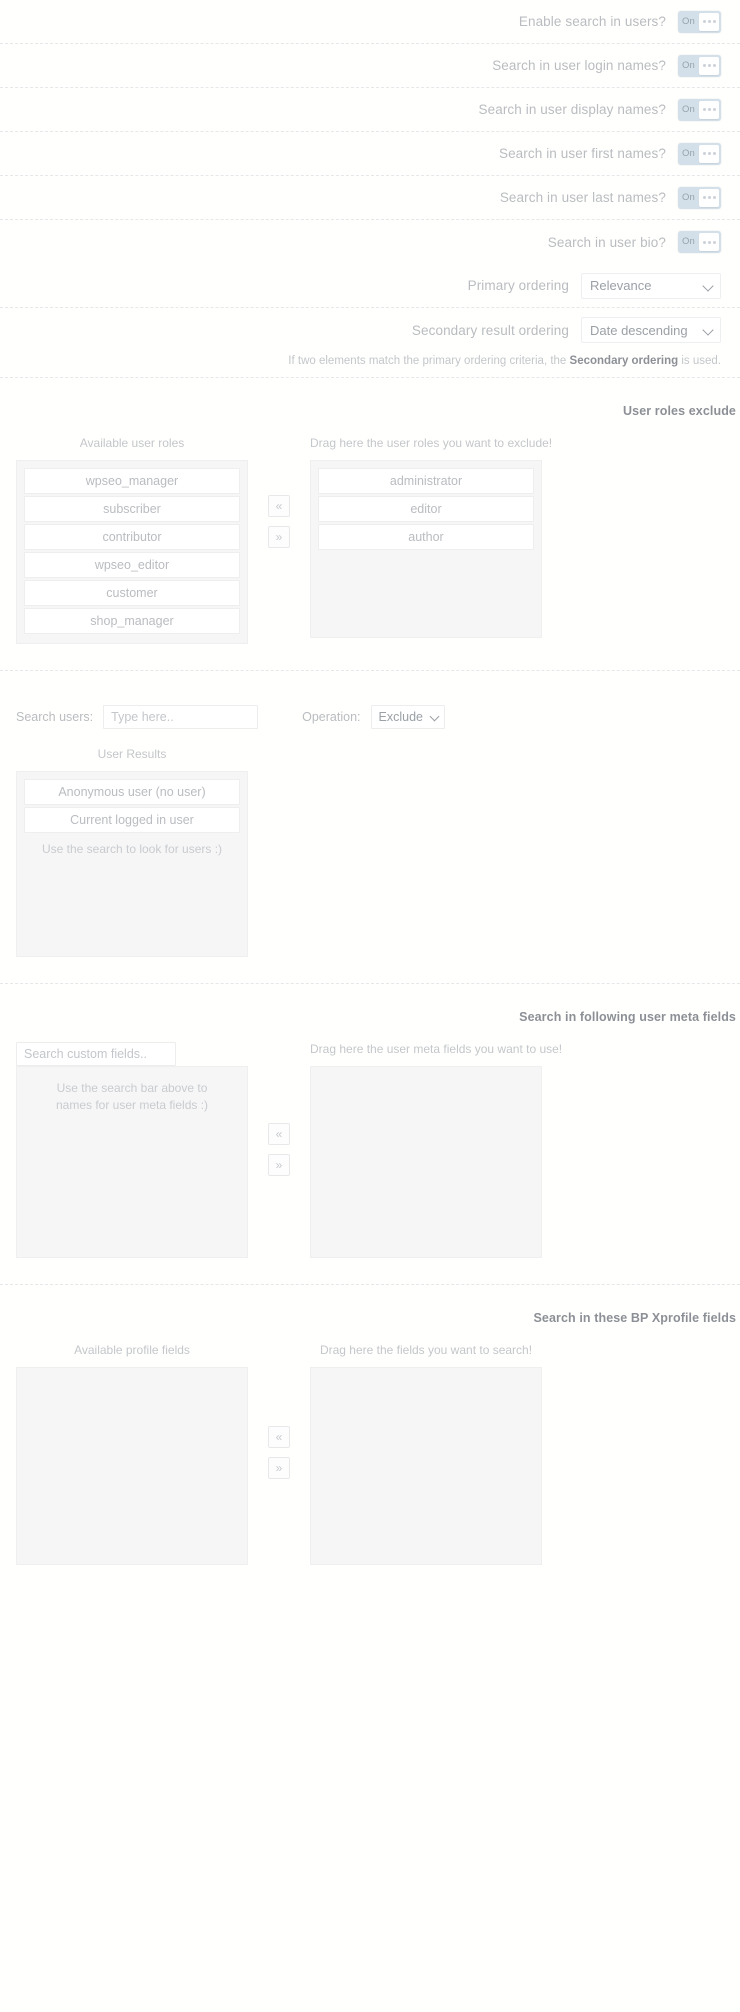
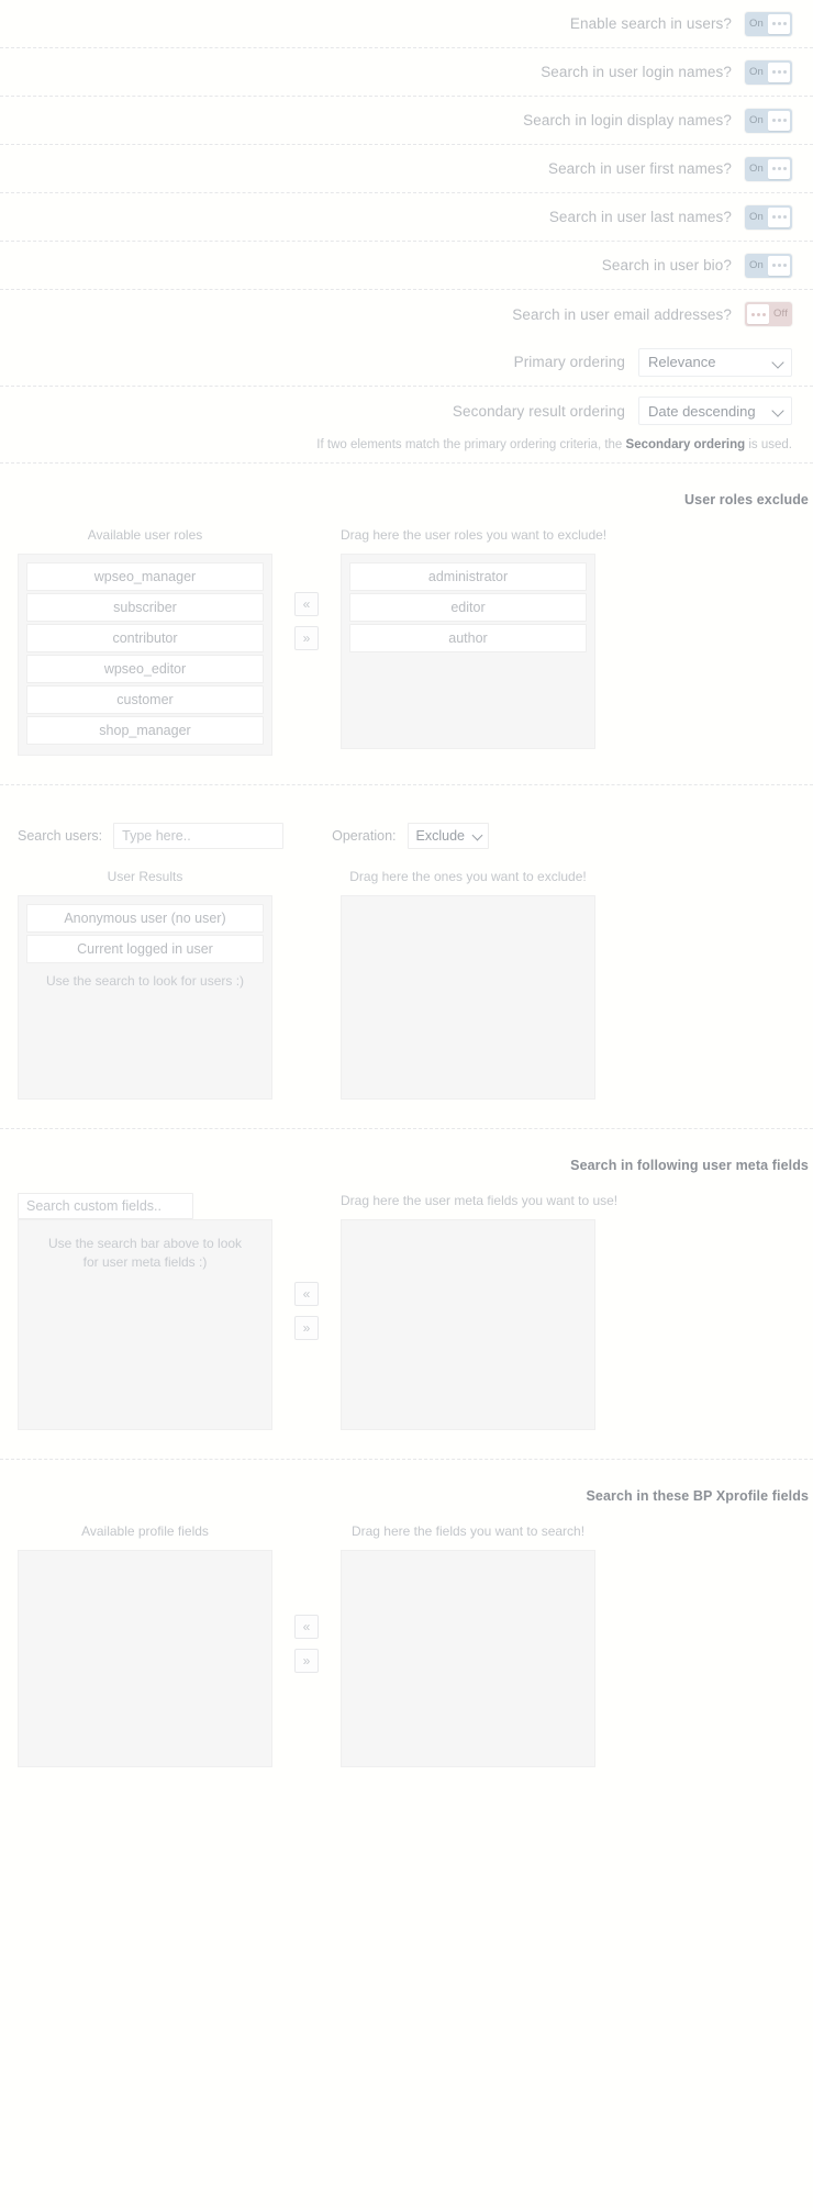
  Enable search in users?
  On
  Search in user login names?
  On
- Search in user display names?
+ Search in login display names?
  On
  Search in user first names?
  On
  Search in user last names?
  On
  Search in user bio?
  On
+ Search in user email addresses?
+ Off
  Primary ordering
  Relevance
  Secondary result ordering
  Date descending
  If two elements match the primary ordering criteria, the Secondary ordering is used.
  User roles exclude
  Available user roles
  wpseo_manager
  subscriber
  contributor
  wpseo_editor
  customer
  shop_manager
  «
  »
  Drag here the user roles you want to exclude!
  administrator
  editor
  author
  Search users:
  Type here..
  Operation:
  Exclude
  User Results
  Anonymous user (no user)
  Current logged in user
  Use the search to look for users :)
+ Drag here the ones you want to exclude!
  Search in following user meta fields
  Search custom fields..
- Use the search bar above to names for user meta fields :)
+ Use the search bar above to look for user meta fields :)
  «
  »
  Drag here the user meta fields you want to use!
  Search in these BP Xprofile fields
  Available profile fields
  «
  »
  Drag here the fields you want to search!
